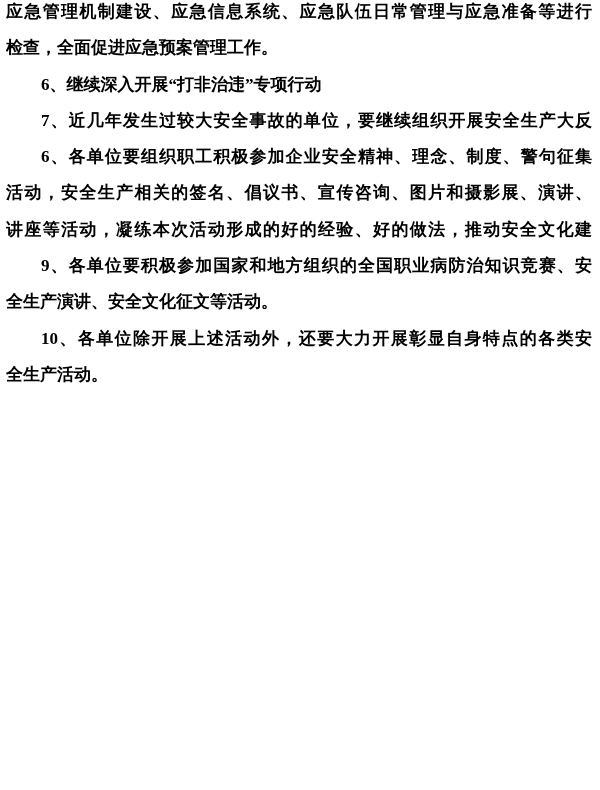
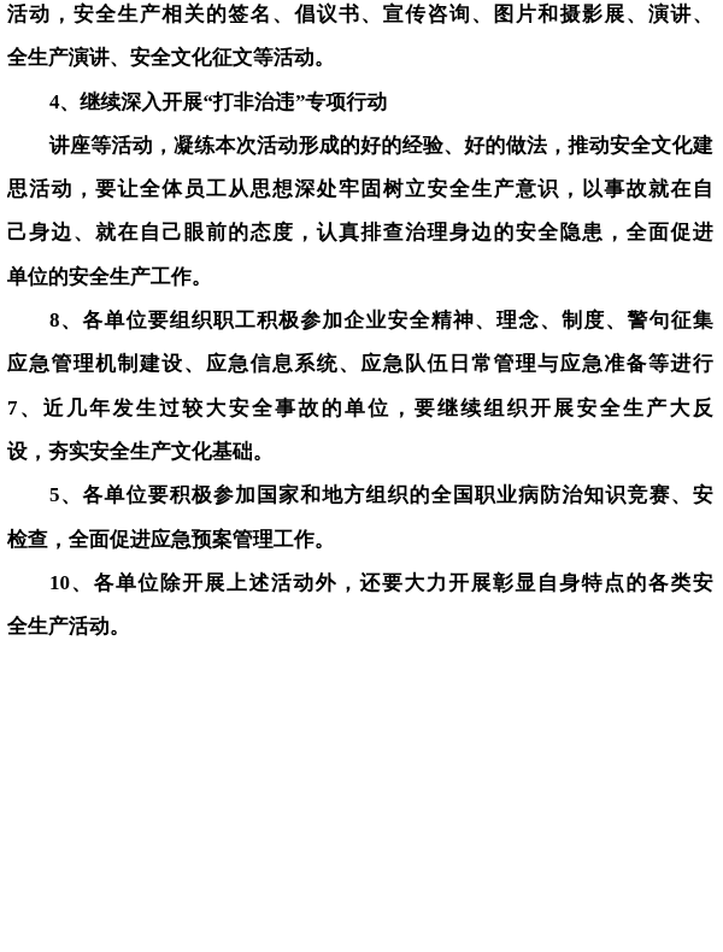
- 应急管理机制建设、应急信息系统、应急队伍日常管理与应急准备等进行
+ 活动，安全生产相关的签名、倡议书、宣传咨询、图片和摄影展、演讲、
- 检查，全面促进应急预案管理工作。
+ 全生产演讲、安全文化征文等活动。
- 6、继续深入开展“打非治违”专项行动
+ 4、继续深入开展“打非治违”专项行动
- 7、近几年发生过较大安全事故的单位，要继续组织开展安全生产大反
+ 讲座等活动，凝练本次活动形成的好的经验、好的做法，推动安全文化建
+ 思活动，要让全体员工从思想深处牢固树立安全生产意识，以事故就在自
+ 己身边、就在自己眼前的态度，认真排查治理身边的安全隐患，全面促进
+ 单位的安全生产工作。
- 6、各单位要组织职工积极参加企业安全精神、理念、制度、警句征集
+ 8、各单位要组织职工积极参加企业安全精神、理念、制度、警句征集
- 活动，安全生产相关的签名、倡议书、宣传咨询、图片和摄影展、演讲、
+ 应急管理机制建设、应急信息系统、应急队伍日常管理与应急准备等进行
- 讲座等活动，凝练本次活动形成的好的经验、好的做法，推动安全文化建
+ 7、近几年发生过较大安全事故的单位，要继续组织开展安全生产大反
+ 设，夯实安全生产文化基础。
- 9、各单位要积极参加国家和地方组织的全国职业病防治知识竞赛、安
+ 5、各单位要积极参加国家和地方组织的全国职业病防治知识竞赛、安
- 全生产演讲、安全文化征文等活动。
+ 检查，全面促进应急预案管理工作。
  10、各单位除开展上述活动外，还要大力开展彰显自身特点的各类安
  全生产活动。
